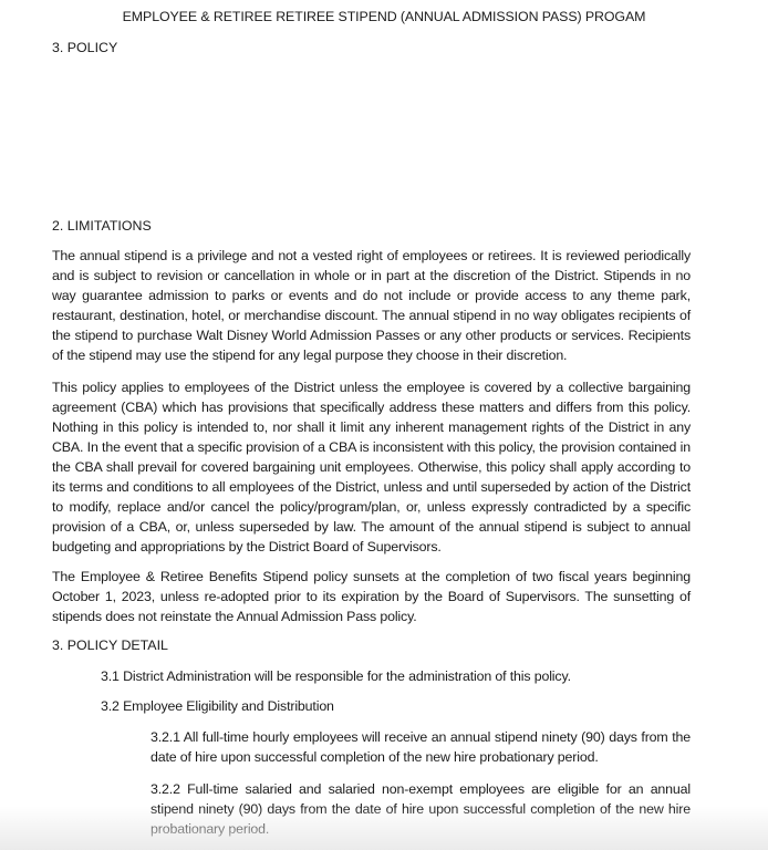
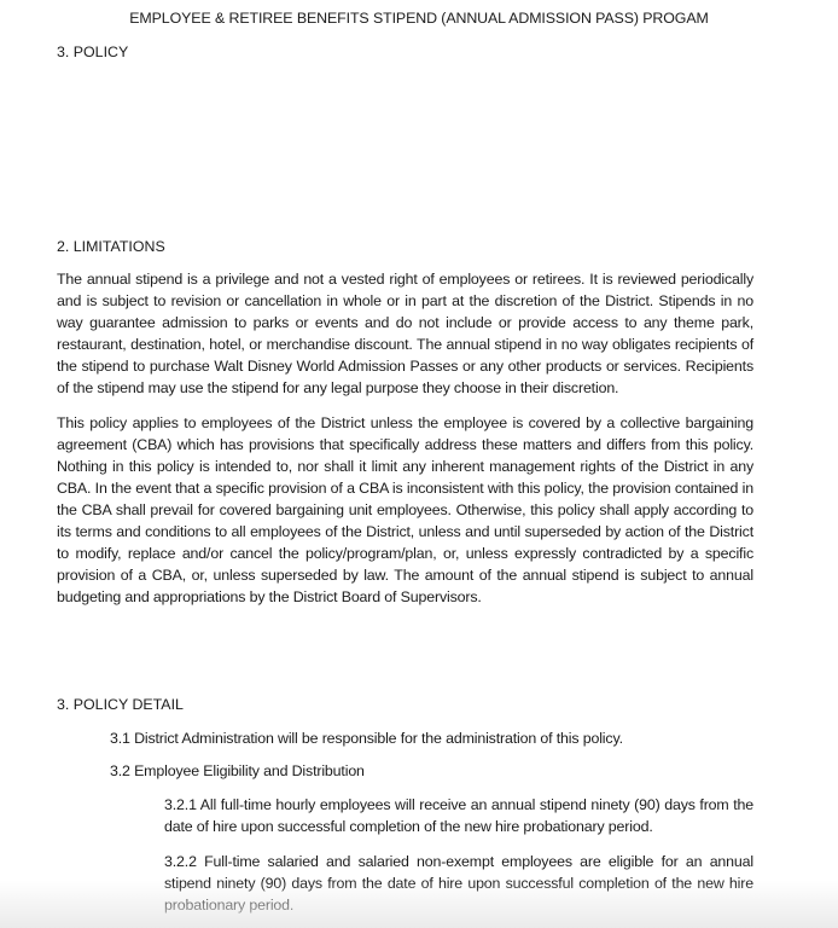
- EMPLOYEE & RETIREE RETIREE STIPEND (ANNUAL ADMISSION PASS) PROGAM
+ EMPLOYEE & RETIREE BENEFITS STIPEND (ANNUAL ADMISSION PASS) PROGAM
  3. POLICY
  2. LIMITATIONS
  The annual stipend is a privilege and not a vested right of employees or retirees. It is reviewed periodically and is subject to revision or cancellation in whole or in part at the discretion of the District. Stipends in no way guarantee admission to parks or events and do not include or provide access to any theme park, restaurant, destination, hotel, or merchandise discount. The annual stipend in no way obligates recipients of the stipend to purchase Walt Disney World Admission Passes or any other products or services. Recipients of the stipend may use the stipend for any legal purpose they choose in their discretion.
  This policy applies to employees of the District unless the employee is covered by a collective bargaining agreement (CBA) which has provisions that specifically address these matters and differs from this policy. Nothing in this policy is intended to, nor shall it limit any inherent management rights of the District in any CBA. In the event that a specific provision of a CBA is inconsistent with this policy, the provision contained in the CBA shall prevail for covered bargaining unit employees. Otherwise, this policy shall apply according to its terms and conditions to all employees of the District, unless and until superseded by action of the District to modify, replace and/or cancel the policy/program/plan, or, unless expressly contradicted by a specific provision of a CBA, or, unless superseded by law. The amount of the annual stipend is subject to annual budgeting and appropriations by the District Board of Supervisors.
- The Employee & Retiree Benefits Stipend policy sunsets at the completion of two fiscal years beginning October 1, 2023, unless re-adopted prior to its expiration by the Board of Supervisors. The sunsetting of stipends does not reinstate the Annual Admission Pass policy.
  3. POLICY DETAIL
  3.1 District Administration will be responsible for the administration of this policy.
  3.2 Employee Eligibility and Distribution
  3.2.1 All full-time hourly employees will receive an annual stipend ninety (90) days from the date of hire upon successful completion of the new hire probationary period.
